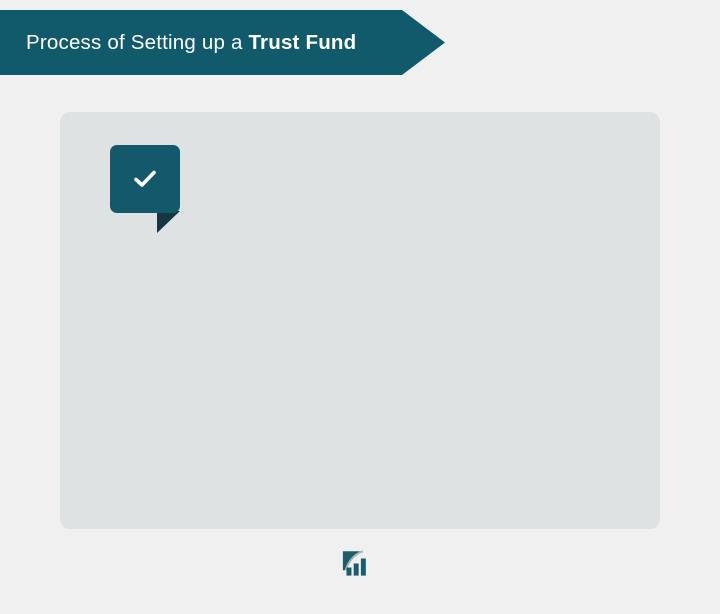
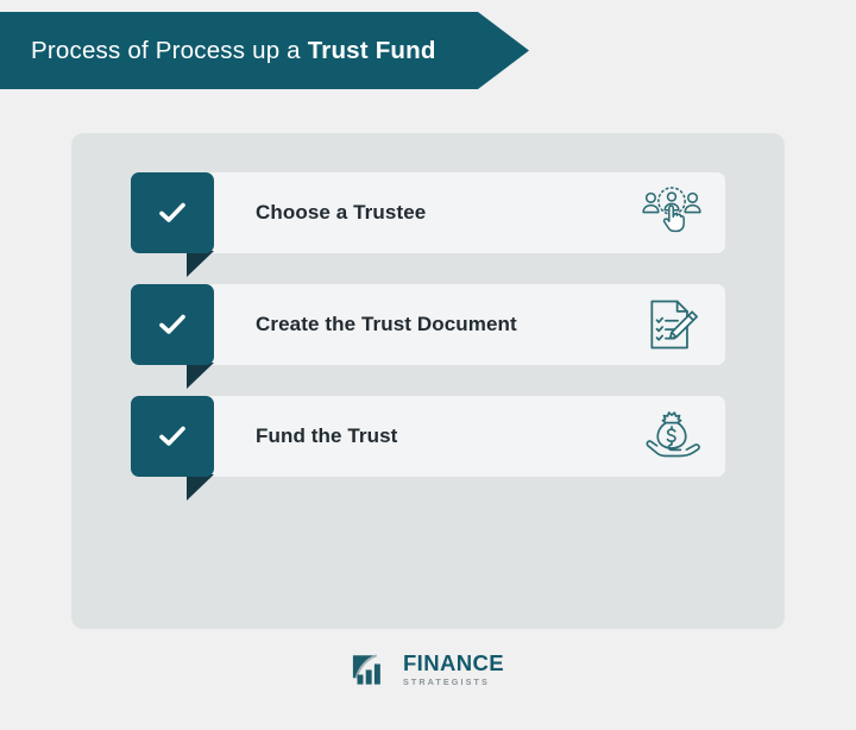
- Process of Setting up a Trust Fund
+ Process of Process up a Trust Fund
+ Choose a Trustee
+ Create the Trust Document
+ Fund the Trust
+ FINANCE
+ STRATEGISTS
